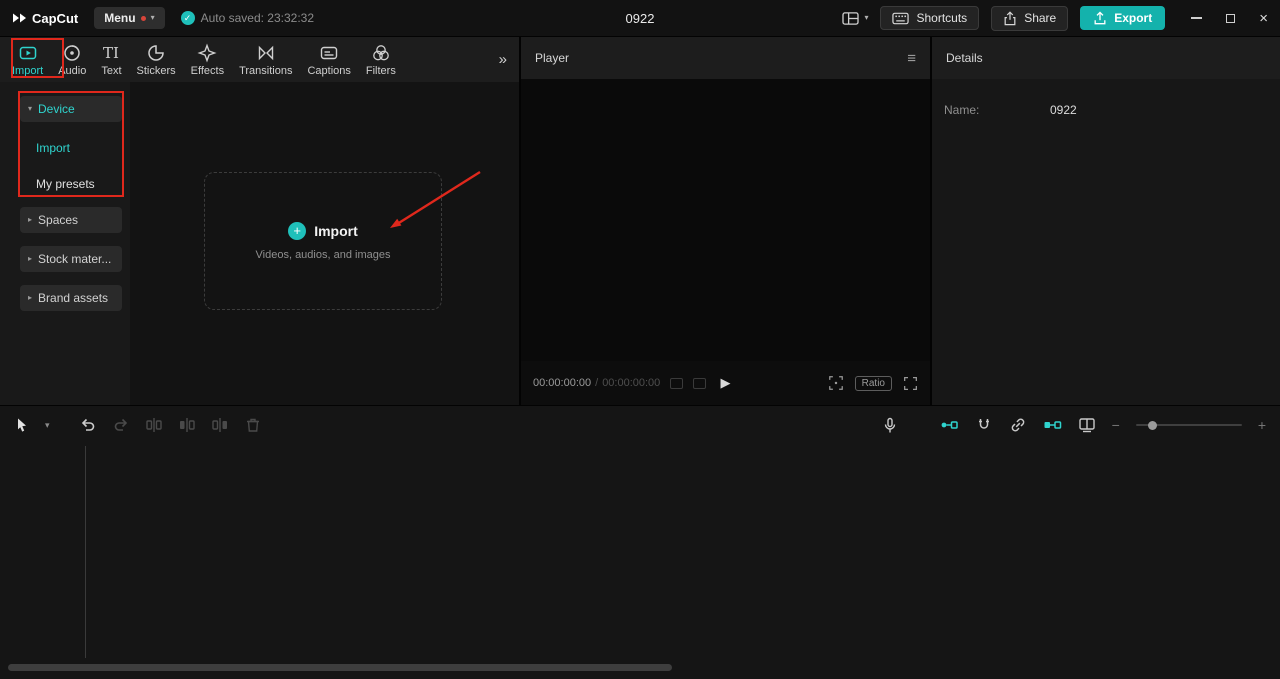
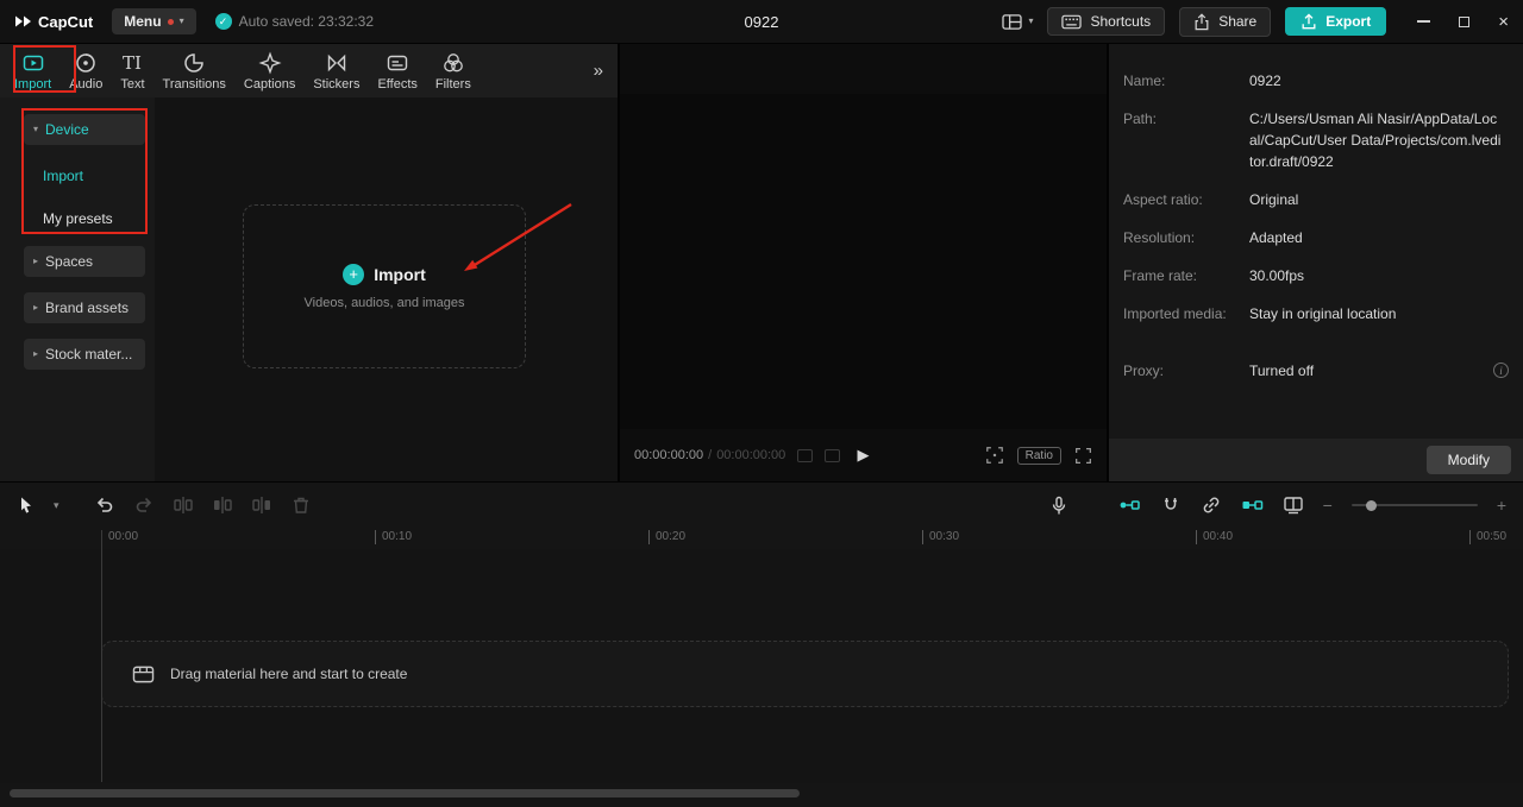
  CapCut
  Menu
  ▾
  ✓
  Auto saved: 23:32:32
  0922
  ▾
  Shortcuts
  Share
  Export
  ×
  Import
  Audio
  TI
  Text
- Stickers
+ Transitions
- Effects
+ Captions
- Transitions
+ Stickers
- Captions
+ Effects
  Filters
  »
  ▾
  Device
  Import
  My presets
  ▸
  Spaces
  ▸
- Stock mater...
+ Brand assets
  ▸
- Brand assets
+ Stock mater...
  +
  Import
  Videos, audios, and images
- Player
- ≡
  00:00:00:00
  /
  00:00:00:00
  ▶
  Ratio
- Details
  Name:
  0922
+ Path:
+ C:/Users/Usman Ali Nasir/AppData/Local/CapCut/User Data/Projects/com.lveditor.draft/0922
+ Aspect ratio:
+ Original
+ Resolution:
+ Adapted
+ Frame rate:
+ 30.00fps
+ Imported media:
+ Stay in original location
+ Proxy:
+ Turned off
+ i
+ Modify
  ▾
  −
  +
+ 00:00
+ 00:10
+ 00:20
+ 00:30
+ 00:40
+ 00:50
+ Drag material here and start to create
